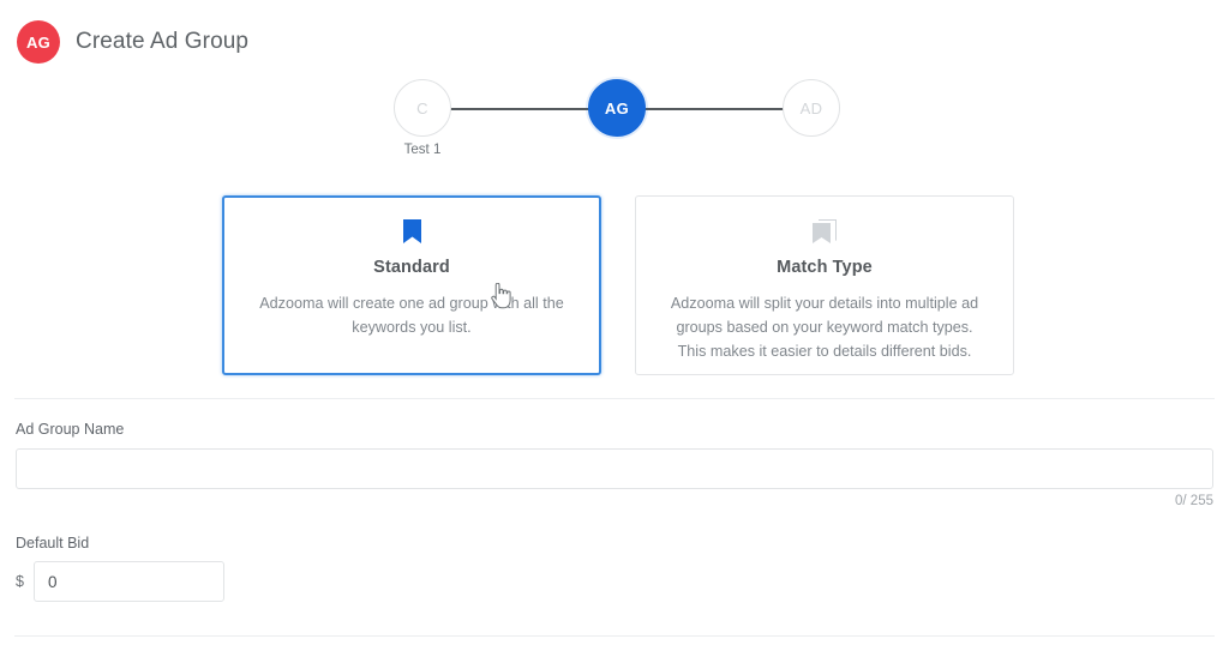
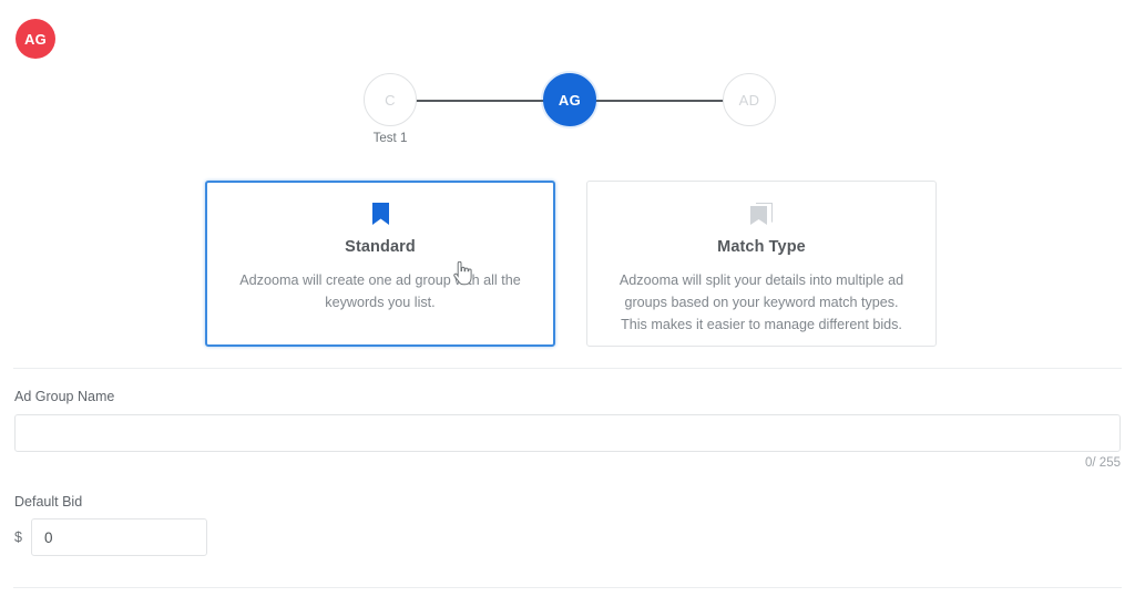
  AG
- Create Ad Group
  C
  Test 1
  AG
  AD
  Standard
  Adzooma will create one ad grouph all the keywords you list.
  Match Type
- Adzooma will split your details into multiple ad groups based on your keyword match types. This makes it easier to details different bids.
+ Adzooma will split your details into multiple ad groups based on your keyword match types. This makes it easier to manage different bids.
  Ad Group Name
  0/ 255
  Default Bid
  $
  0
